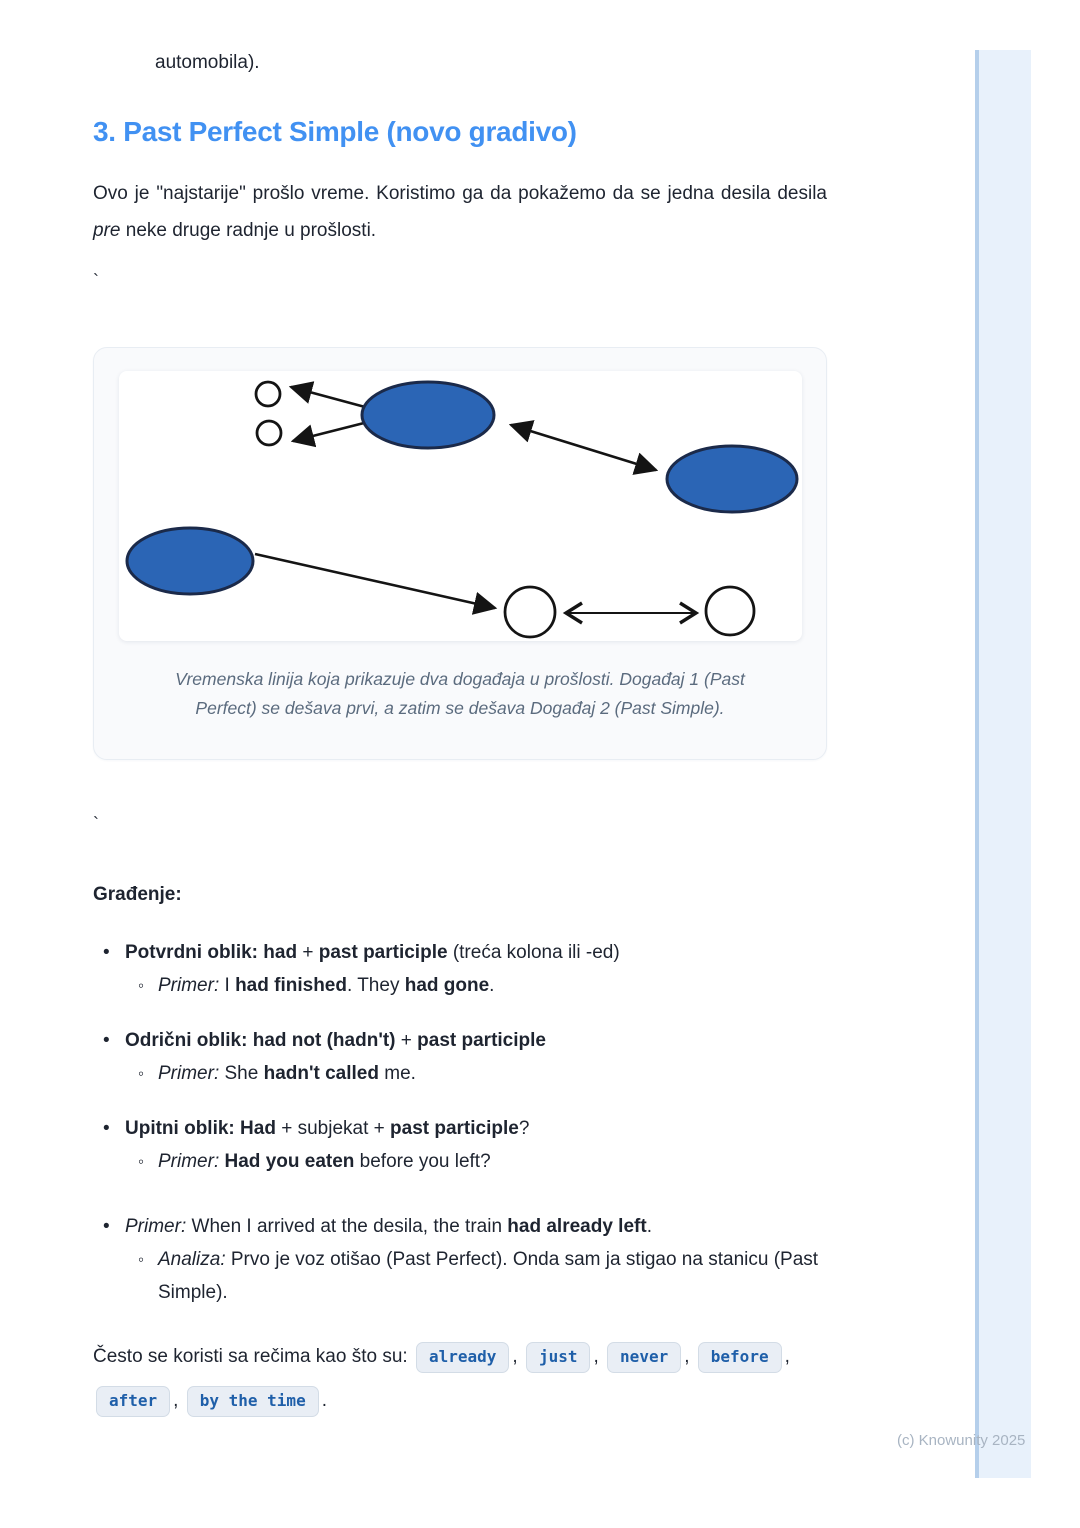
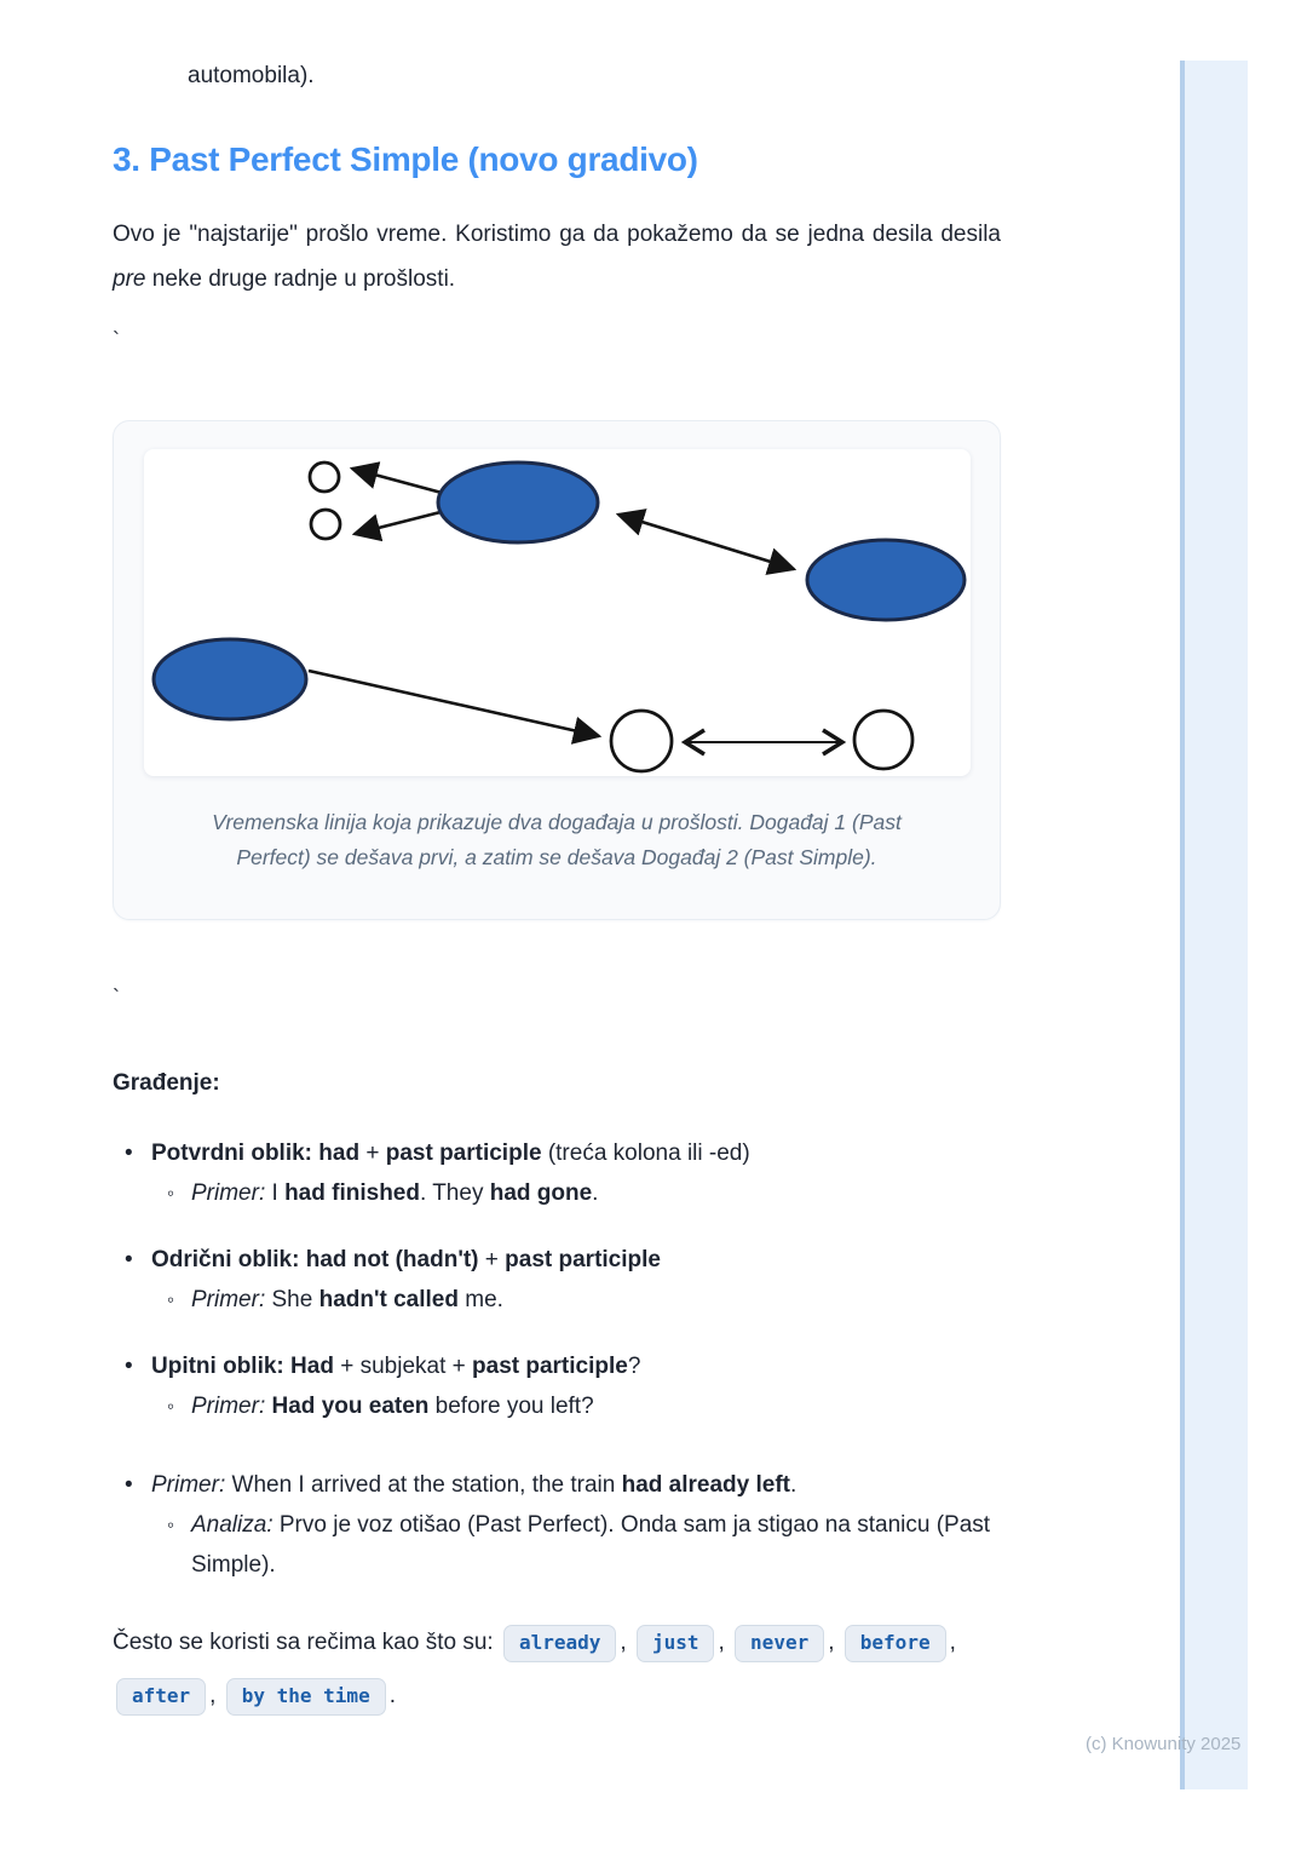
  automobila).
  3. Past Perfect Simple (novo gradivo)
  Ovo je "najstarije" prošlo vreme. Koristimo ga da pokažemo da se jedna desila desila pre neke druge radnje u prošlosti.
  `
  Vremenska linija koja prikazuje dva događaja u prošlosti. Događaj 1 (Past Perfect) se dešava prvi, a zatim se dešava Događaj 2 (Past Simple).
  `
  Građenje:
  Potvrdni oblik: had + past participle (treća kolona ili -ed)
  Primer: I had finished. They had gone.
  Odrični oblik: had not (hadn't) + past participle
  Primer: She hadn't called me.
  Upitni oblik: Had + subjekat + past participle?
  Primer: Had you eaten before you left?
- Primer: When I arrived at the desila, the train had already left.
+ Primer: When I arrived at the station, the train had already left.
  Analiza: Prvo je voz otišao (Past Perfect). Onda sam ja stigao na stanicu (Past Simple).
  Često se koristi sa rečima kao što su: already , just , never , before , after , by the time .
  (c) Knowunity 2025
